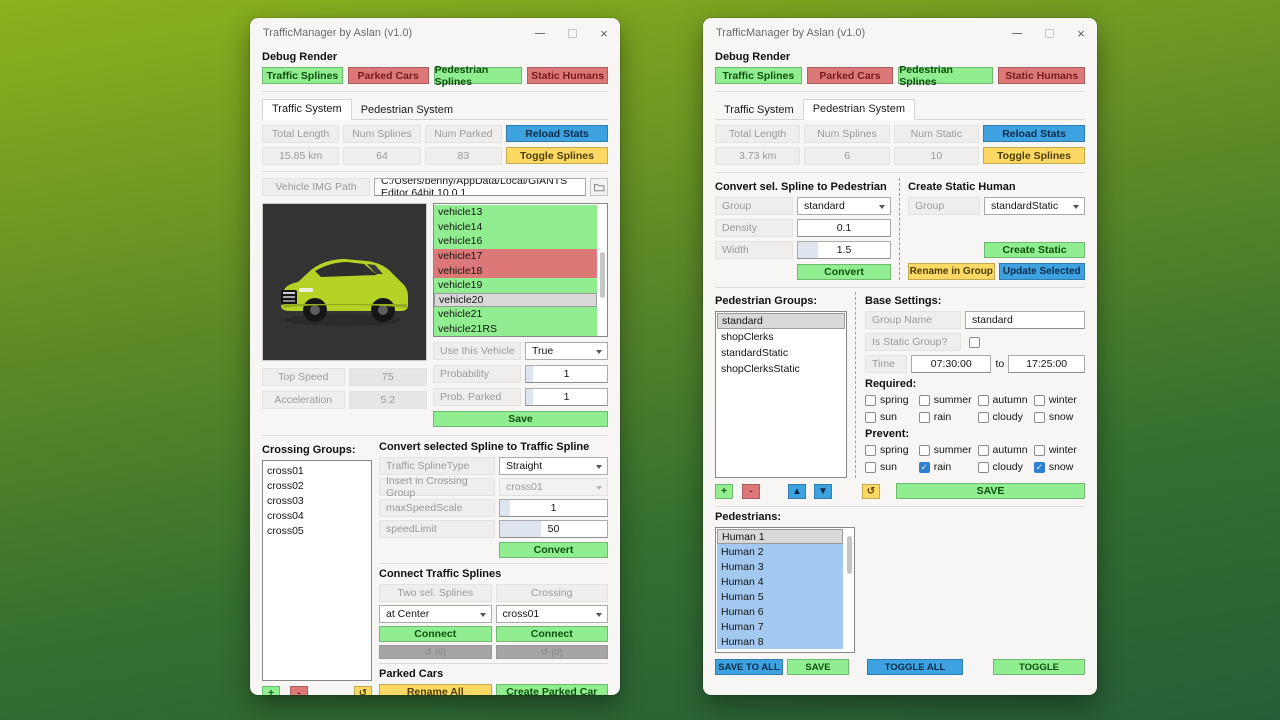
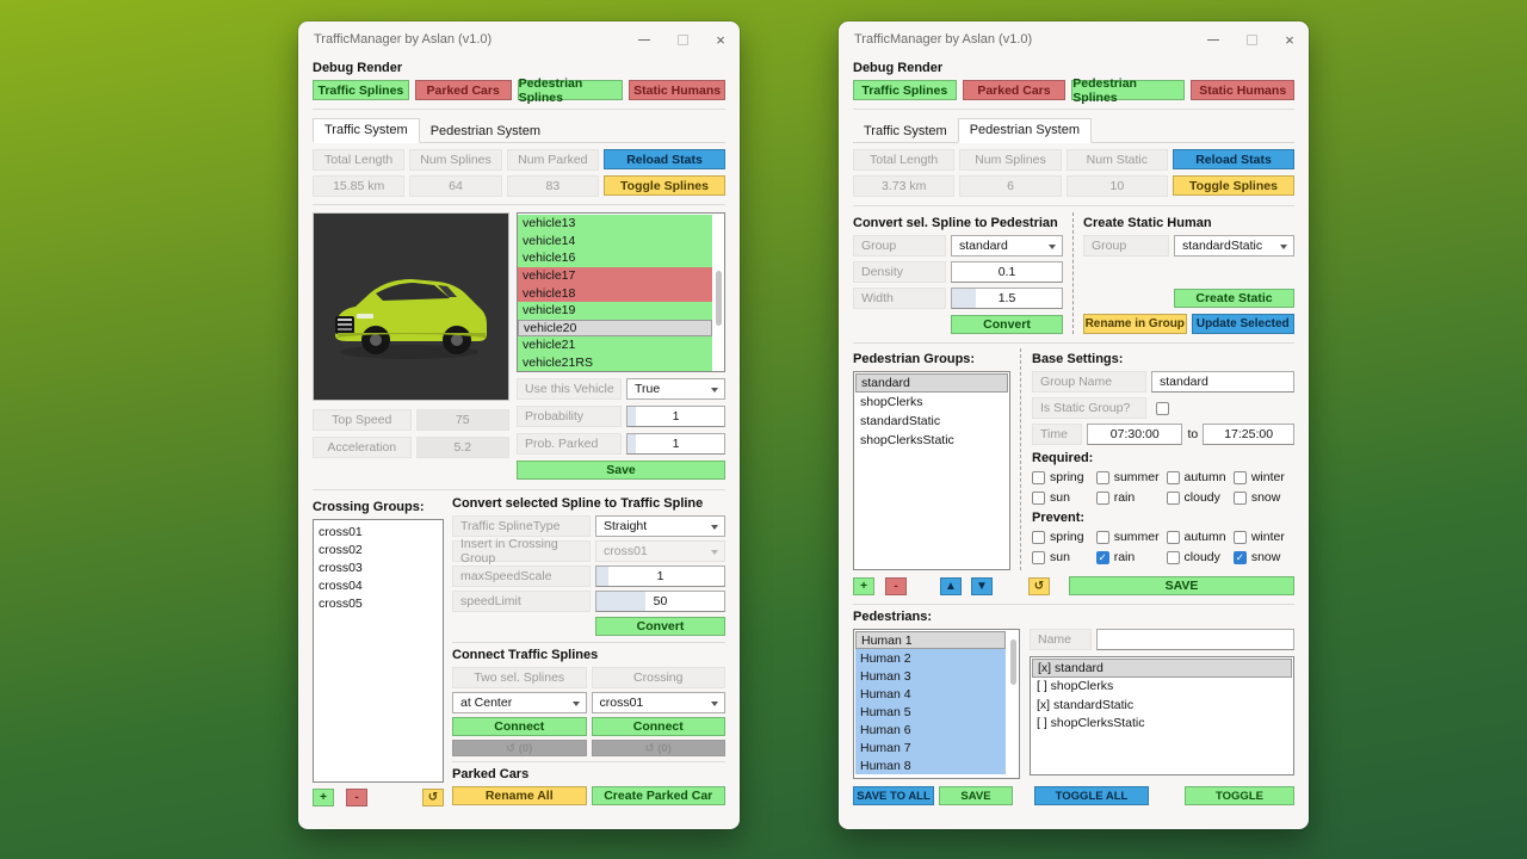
  TrafficManager by Aslan (v1.0)
  ×
  Debug Render
  Traffic Splines
  Parked Cars
  Pedestrian Splines
  Static Humans
  Traffic System
  Pedestrian System
  Total Length
  Num Splines
  Num Parked
  Reload Stats
  15.85 km
  64
  83
  Toggle Splines
- Vehicle IMG Path
- C:/Users/benny/AppData/Local/GIANTS Editor 64bit 10.0.1
  Top Speed
  75
  Acceleration
  5.2
  vehicle13
  vehicle14
  vehicle16
  vehicle17
  vehicle18
  vehicle19
  vehicle20
  vehicle21
  vehicle21RS
  Use this Vehicle
  True
  Probability
  1
  Prob. Parked
  1
  Save
  Crossing Groups:
  cross01
  cross02
  cross03
  cross04
  cross05
  +
  -
  ↺
  Convert selected Spline to Traffic Spline
  Traffic SplineType
  Straight
  Insert in Crossing Group
  cross01
  maxSpeedScale
  1
  speedLimit
  50
  Convert
  Connect Traffic Splines
  Two sel. Splines
  Crossing
  at Center
  cross01
  Connect
  Connect
  ↺ (0)
  ↺ (0)
  Parked Cars
  Rename All
  Create Parked Car
  TrafficManager by Aslan (v1.0)
  ×
  Debug Render
  Traffic Splines
  Parked Cars
  Pedestrian Splines
  Static Humans
  Traffic System
  Pedestrian System
  Total Length
  Num Splines
  Num Static
  Reload Stats
  3.73 km
  6
  10
  Toggle Splines
  Convert sel. Spline to Pedestrian
  Group
  standard
  Density
  0.1
  Width
  1.5
  Convert
  Create Static Human
  Group
  standardStatic
  Create Static
  Rename in Group
  Update Selected
  Pedestrian Groups:
  standard
  shopClerks
  standardStatic
  shopClerksStatic
  Base Settings:
  Group Name
  standard
  Is Static Group?
  Time
  07:30:00
  to
  17:25:00
  Required:
  spring
  summer
  autumn
  winter
  sun
  rain
  cloudy
  snow
  Prevent:
  spring
  summer
  autumn
  winter
  sun
  rain
  cloudy
  snow
  +
  -
  ▲
  ▼
  ↺
  SAVE
  Pedestrians:
  Human 1
  Human 2
  Human 3
  Human 4
  Human 5
  Human 6
  Human 7
  Human 8
+ Name
+ [x] standard
+ [ ] shopClerks
+ [x] standardStatic
+ [ ] shopClerksStatic
  SAVE TO ALL
  SAVE
  TOGGLE ALL
  TOGGLE
